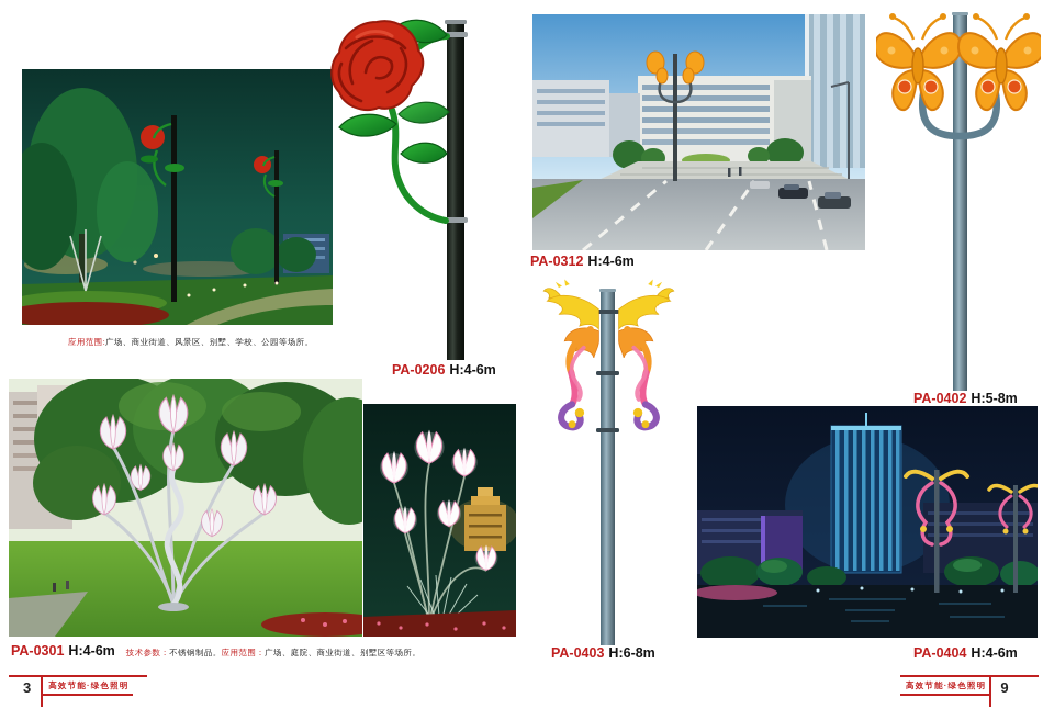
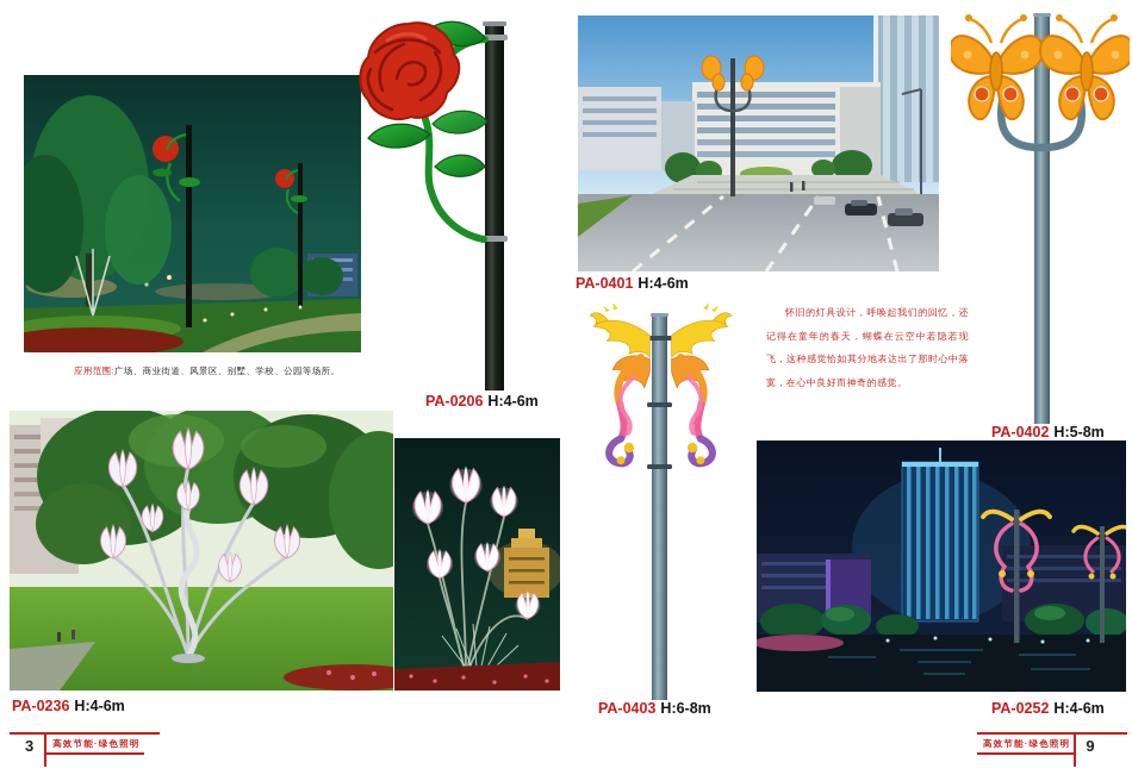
  应用范围:广场、商业街道、风景区、别墅、学校、公园等场所。
  PA-0206 H:4-6m
- PA-0301 H:4-6m
+ PA-0236 H:4-6m
- 技术参数：不锈钢制品。应用范围：广场、庭院、商业街道、别墅区等场所。
  3
  高效节能·绿色照明
- PA-0312 H:4-6m
+ PA-0401 H:4-6m
  PA-0402 H:5-8m
+ 怀旧的灯具设计，呼唤起我们的回忆，还记得在童年的春天，蝴蝶在云空中若隐若现飞，这种感觉恰如其分地表达出了那时心中落寞，在心中良好而神奇的感觉。
  PA-0403 H:6-8m
- PA-0404 H:4-6m
+ PA-0252 H:4-6m
  高效节能·绿色照明
  9
